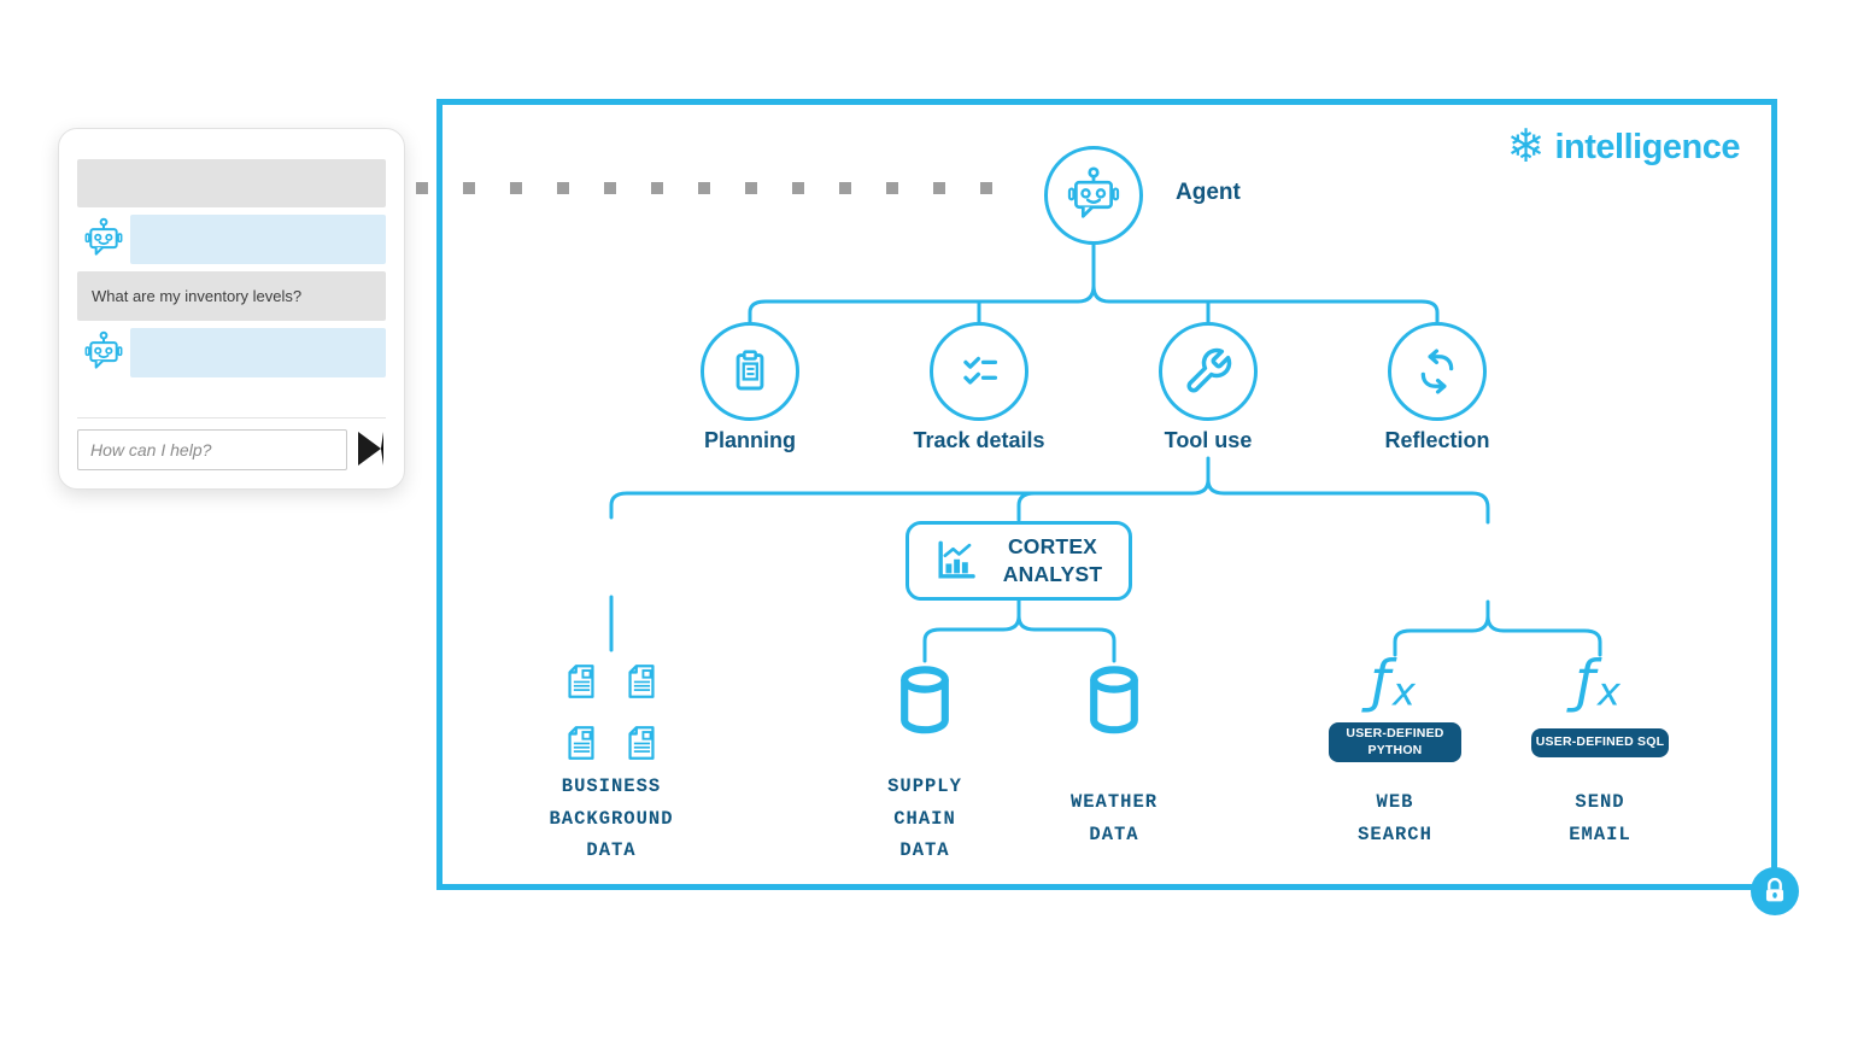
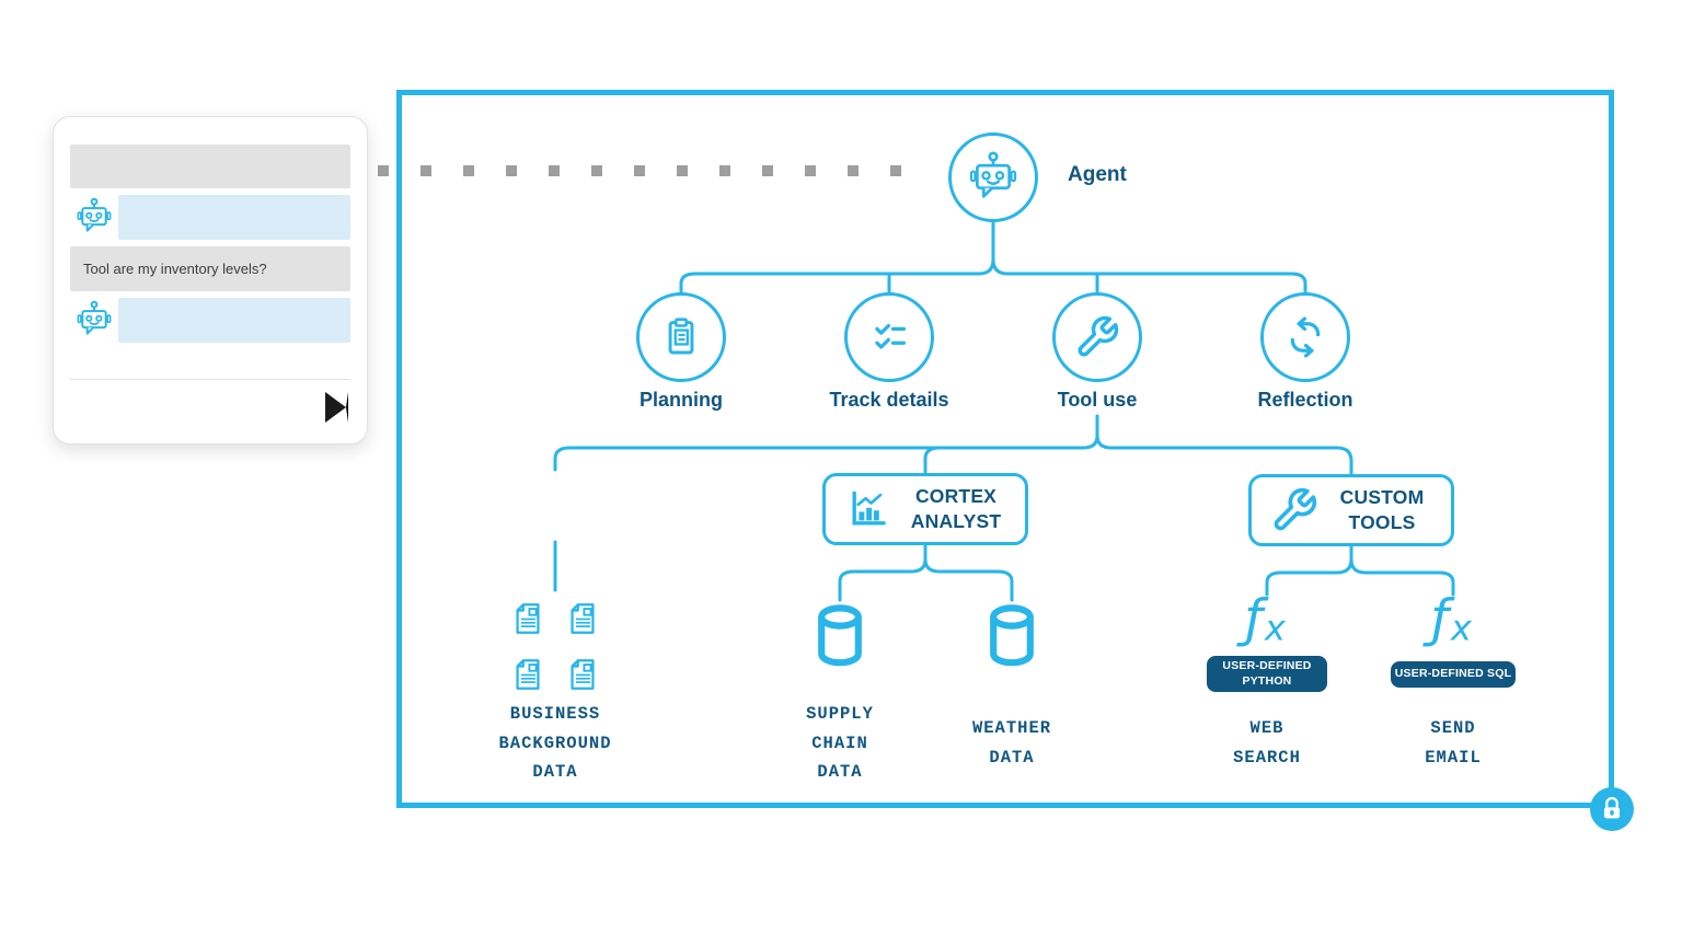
- What are my inventory levels?
+ Tool are my inventory levels?
- How can I help?
- ❄
- intelligence
  Agent
  Planning
  Track details
  Tool use
  Reflection
  CORTEX ANALYST
+ CUSTOM TOOLS
  BUSINESS BACKGROUND DATA
  SUPPLY CHAIN DATA
  WEATHER DATA
  ƒ
  x
  USER-DEFINED PYTHON
  WEB SEARCH
  ƒ
  x
  USER-DEFINED SQL
  SEND EMAIL
